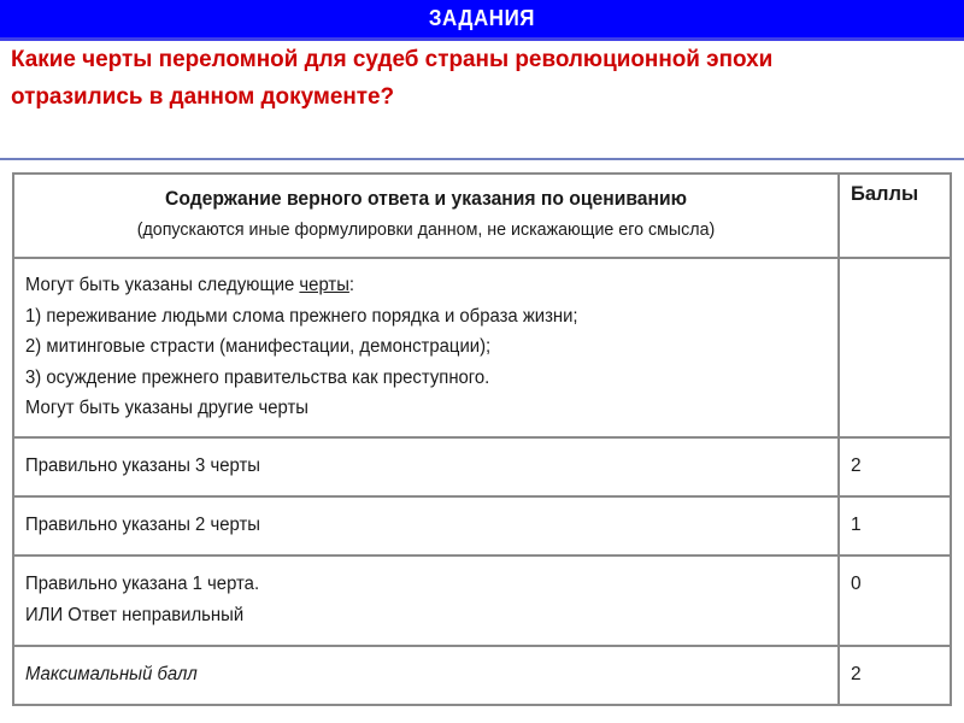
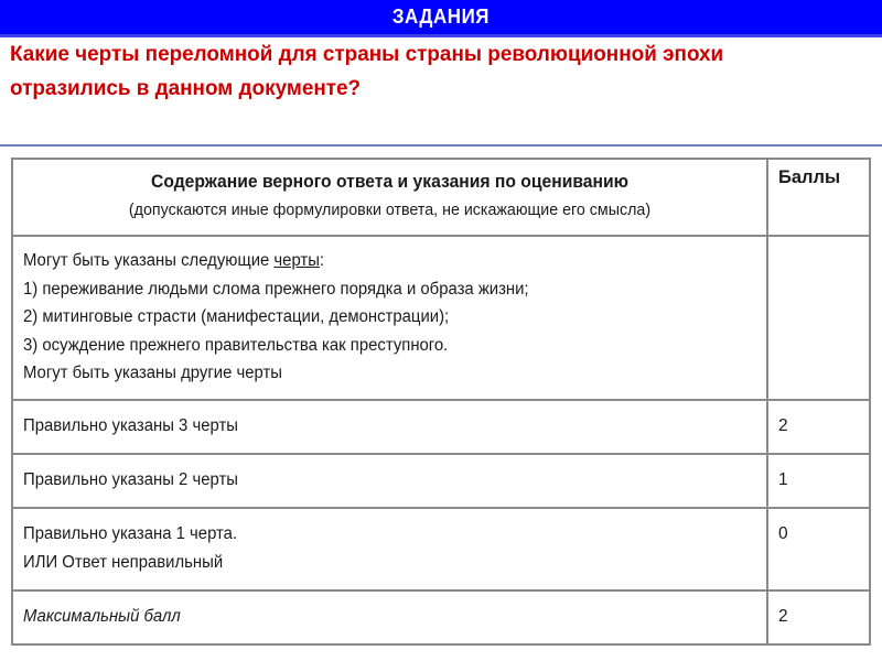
  ЗАДАНИЯ
- Какие черты переломной для судеб страны революционной эпохи
+ Какие черты переломной для страны страны революционной эпохи
  отразились в данном документе?
- Содержание верного ответа и указания по оцениванию (допускаются иные формулировки данном, не искажающие его смысла)	Баллы
+ Содержание верного ответа и указания по оцениванию (допускаются иные формулировки ответа, не искажающие его смысла)	Баллы
  Могут быть указаны следующие черты: 1) переживание людьми слома прежнего порядка и образа жизни; 2) митинговые страсти (манифестации, демонстрации); 3) осуждение прежнего правительства как преступного. Могут быть указаны другие черты
  Правильно указаны 3 черты	2
  Правильно указаны 2 черты	1
  Правильно указана 1 черта. ИЛИ Ответ неправильный	0
  Максимальный балл	2
